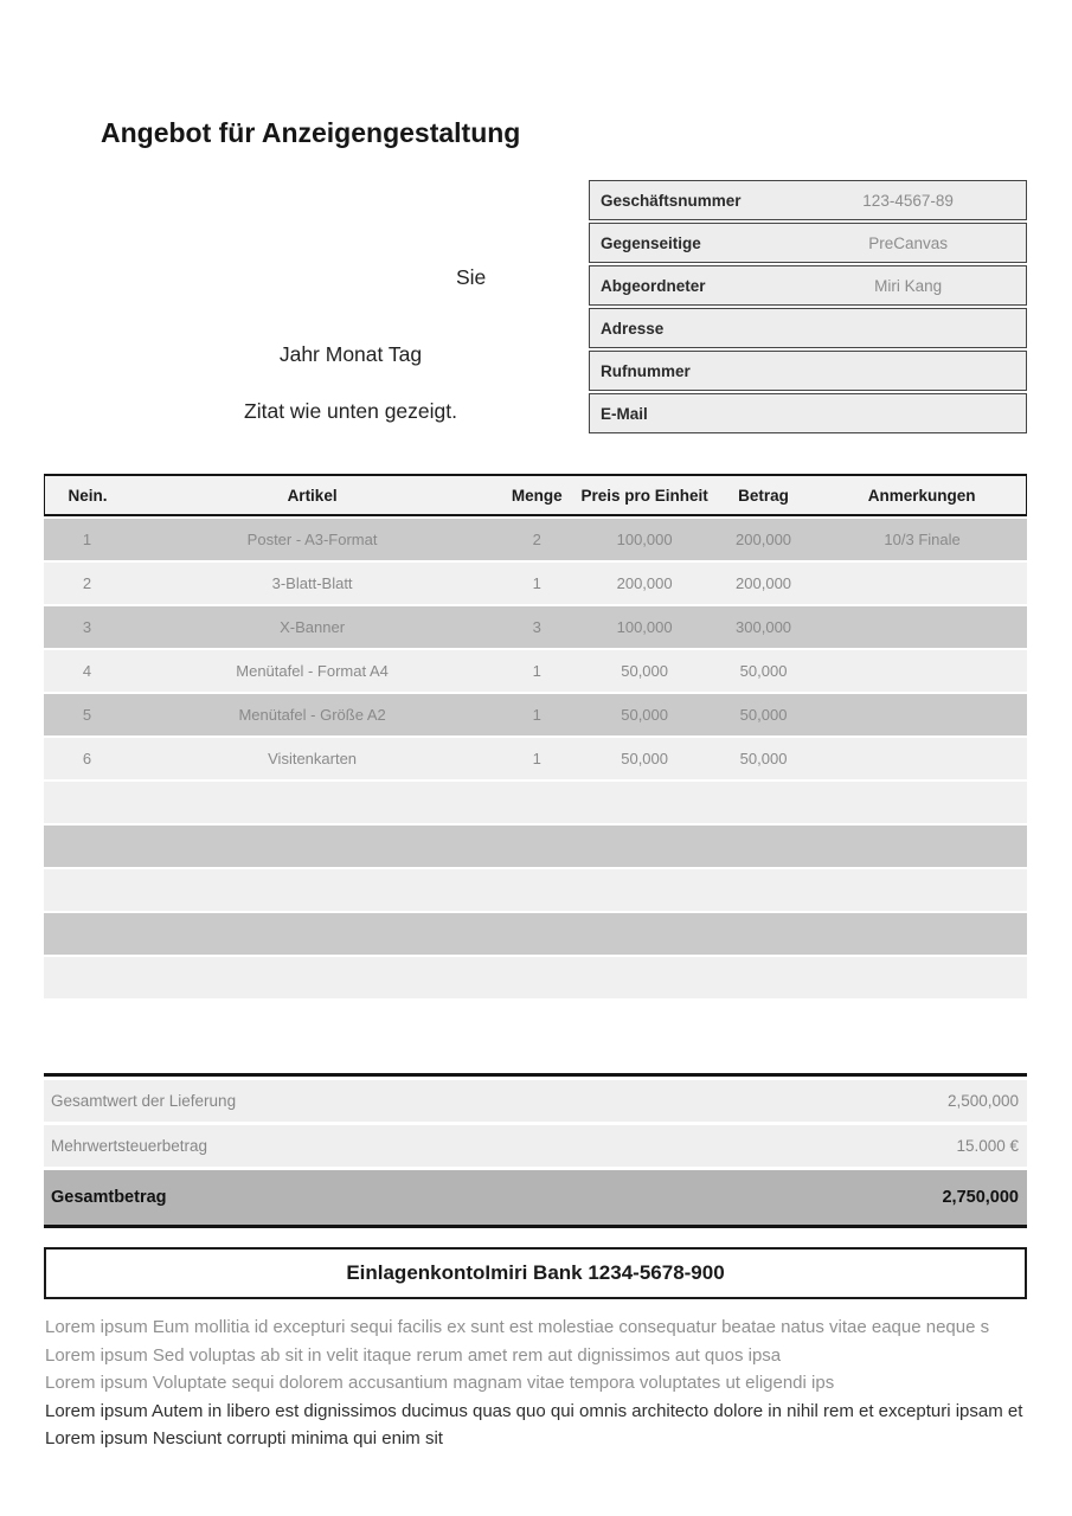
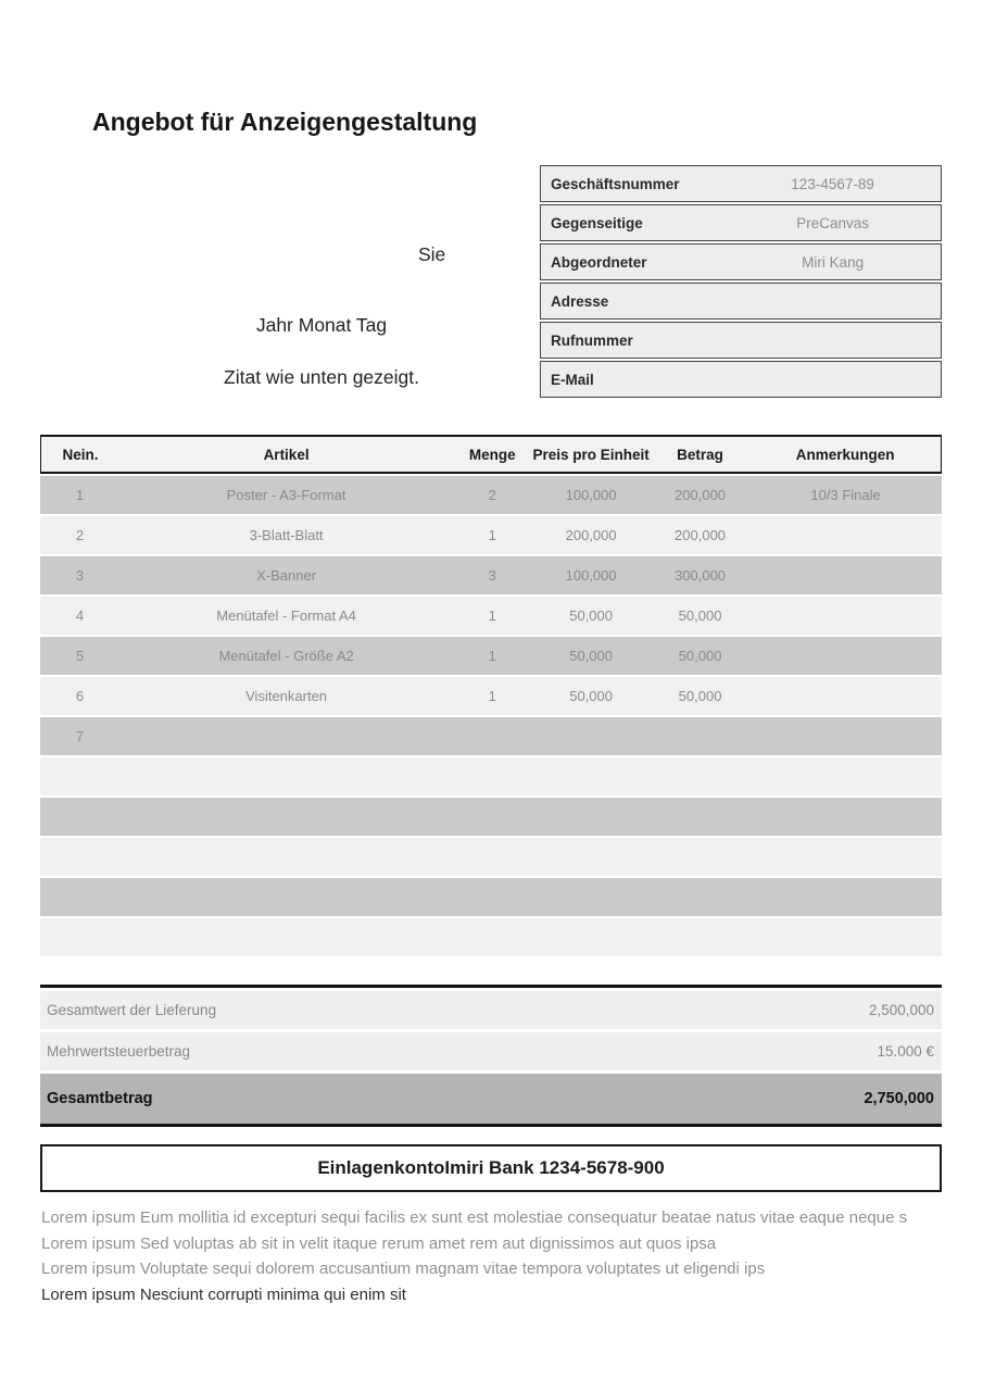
  Angebot für Anzeigengestaltung
  Sie
  Jahr Monat Tag
  Zitat wie unten gezeigt.
  Geschäftsnummer	123-4567-89
  Gegenseitige	PreCanvas
  Abgeordneter	Miri Kang
  Adresse
  Rufnummer
  E-Mail
  Nein.	Artikel	Menge	Preis pro Einheit	Betrag	Anmerkungen
  1	Poster - A3-Format	2	100,000	200,000	10/3 Finale
  2	3-Blatt-Blatt	1	200,000	200,000
  3	X-Banner	3	100,000	300,000
  4	Menütafel - Format A4	1	50,000	50,000
  5	Menütafel - Größe A2	1	50,000	50,000
  6	Visitenkarten	1	50,000	50,000
+ 7
  Gesamtwert der Lieferung
  2,500,000
  Mehrwertsteuerbetrag
  15.000 €
  Gesamtbetrag
  2,750,000
  EinlagenkontoImiri Bank 1234-5678-900
  Lorem ipsum Eum mollitia id excepturi sequi facilis ex sunt est molestiae consequatur beatae natus vitae eaque neque s
  Lorem ipsum Sed voluptas ab sit in velit itaque rerum amet rem aut dignissimos aut quos ipsa
  Lorem ipsum Voluptate sequi dolorem accusantium magnam vitae tempora voluptates ut eligendi ips
- Lorem ipsum Autem in libero est dignissimos ducimus quas quo qui omnis architecto dolore in nihil rem et excepturi ipsam et
  Lorem ipsum Nesciunt corrupti minima qui enim sit
